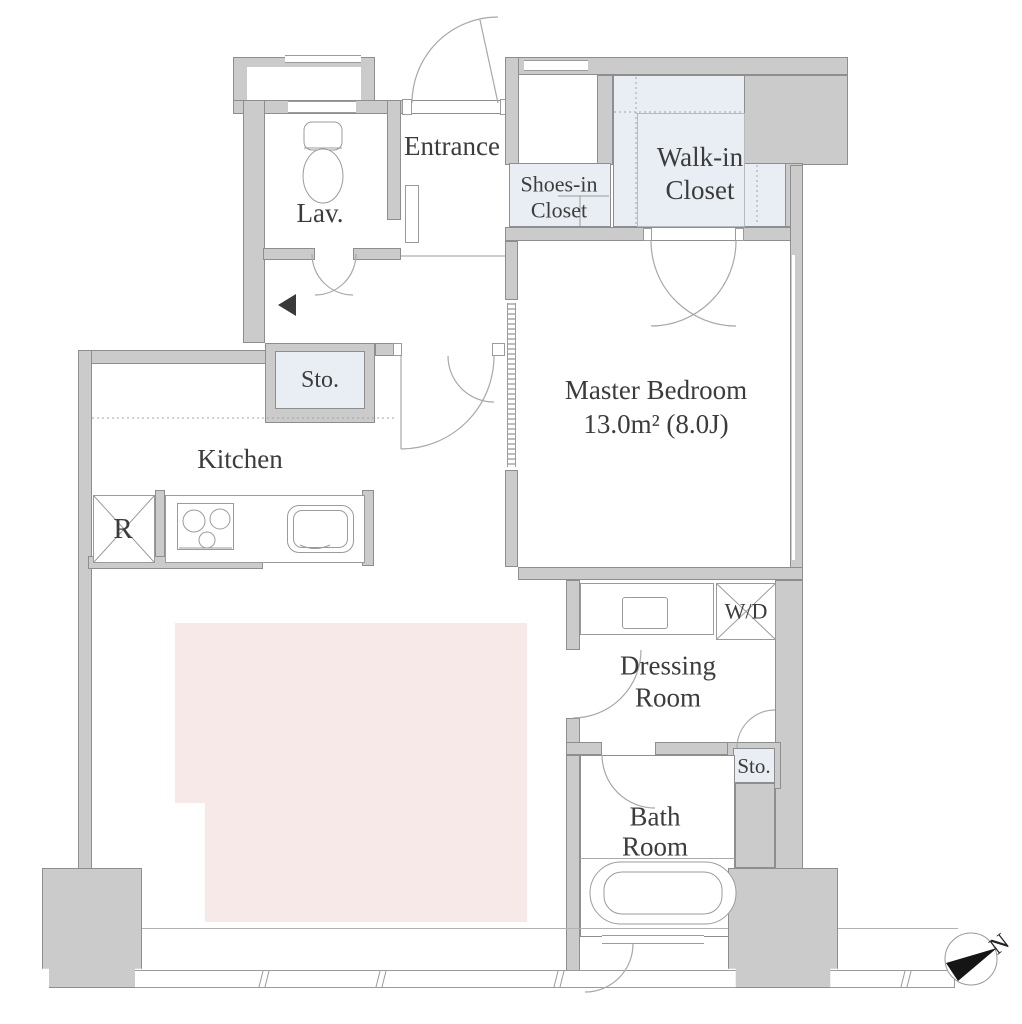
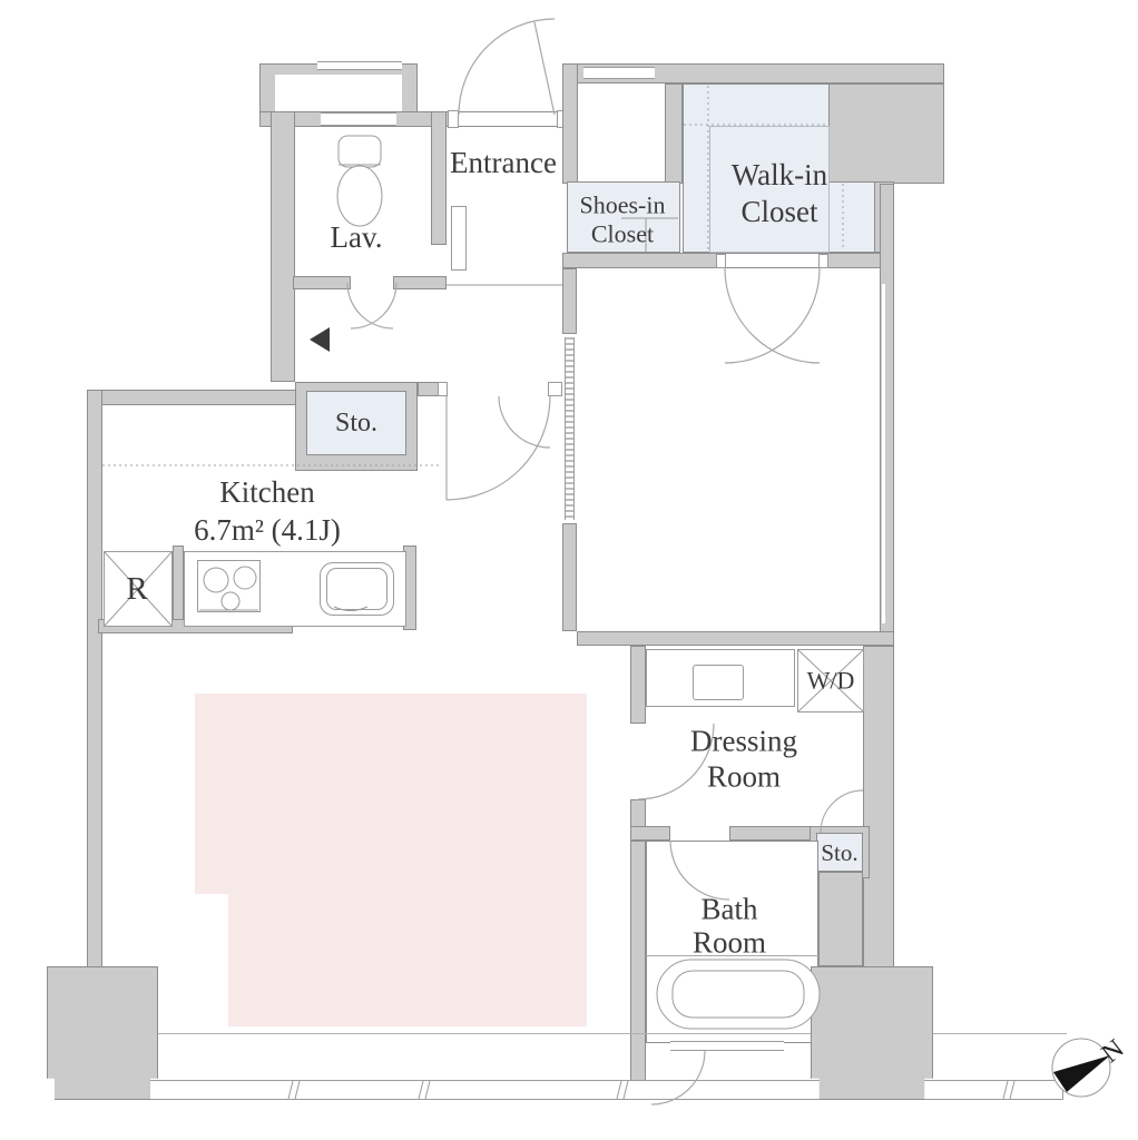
  Lav.
  Entrance
  Shoes-in
  Closet
  Walk-in
  Closet
- Master Bedroom
- 13.0m² (8.0J)
  Kitchen
+ 6.7m² (4.1J)
  Dressing
  Room
  Bath
  Room
  Sto.
  Sto.
  W/D
  R
